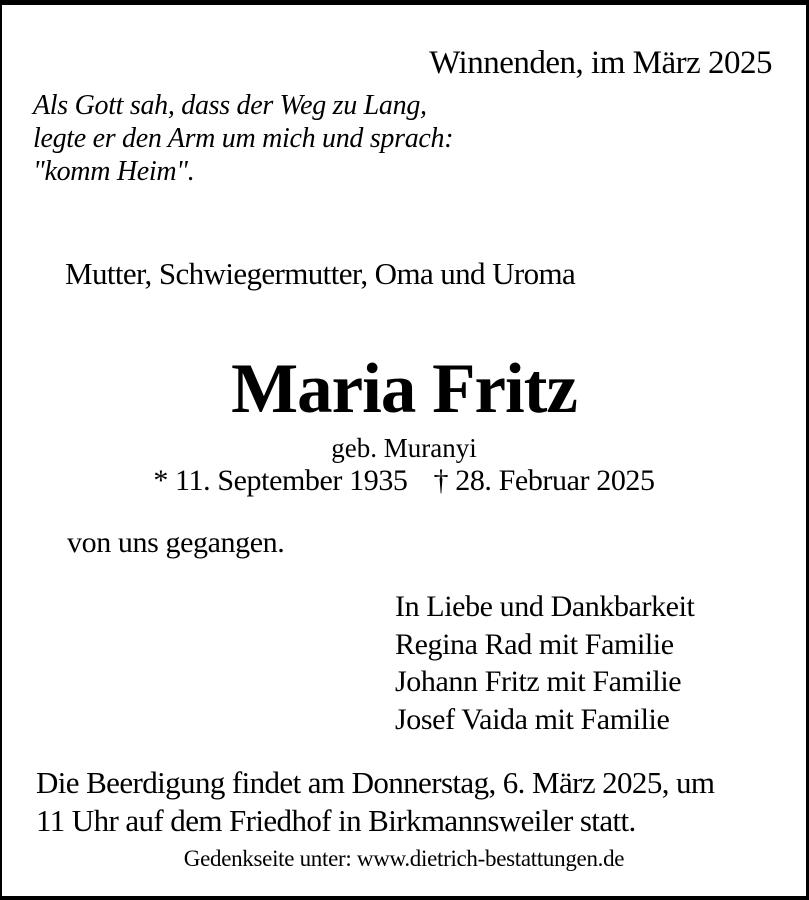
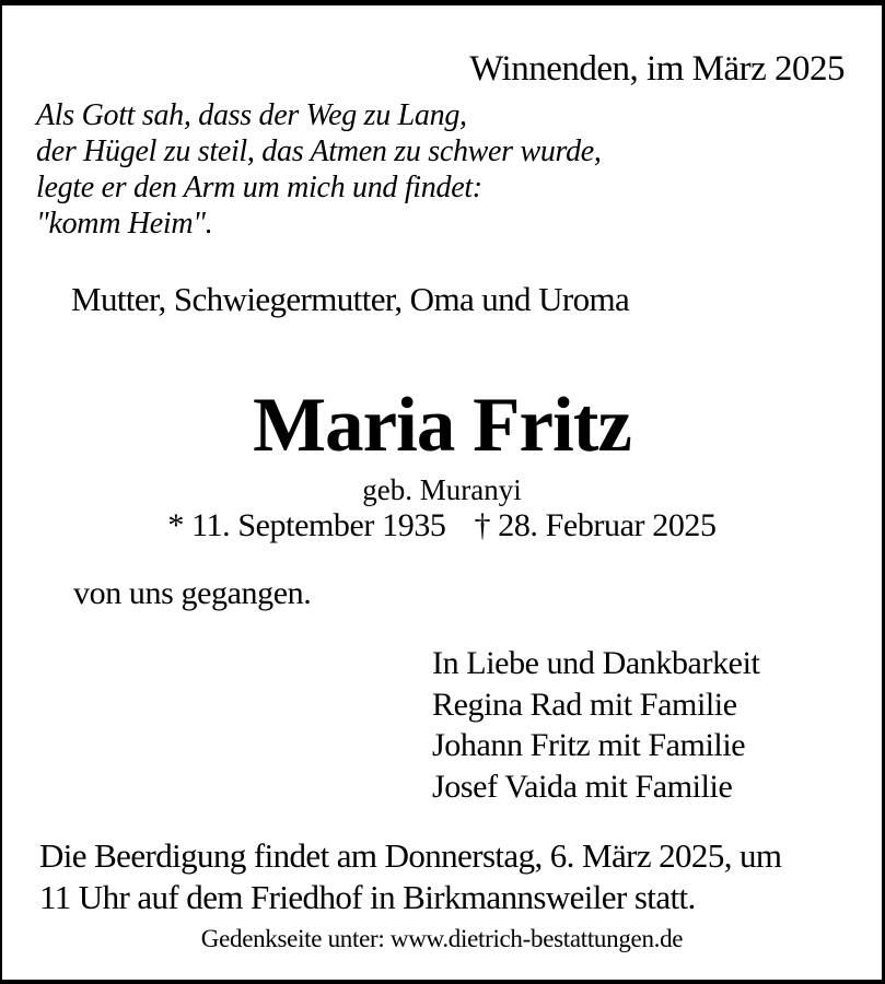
  Winnenden, im März 2025
  Als Gott sah, dass der Weg zu Lang,
+ der Hügel zu steil, das Atmen zu schwer wurde,
- legte er den Arm um mich und sprach:
+ legte er den Arm um mich und findet:
  "komm Heim".
  Mutter, Schwiegermutter, Oma und Uroma
  Maria Fritz
  geb. Muranyi
  * 11. September 1935 † 28. Februar 2025
  von uns gegangen.
  In Liebe und Dankbarkeit
  Regina Rad mit Familie
  Johann Fritz mit Familie
  Josef Vaida mit Familie
  Die Beerdigung findet am Donnerstag, 6. März 2025, um
  11 Uhr auf dem Friedhof in Birkmannsweiler statt.
  Gedenkseite unter: www.dietrich-bestattungen.de
